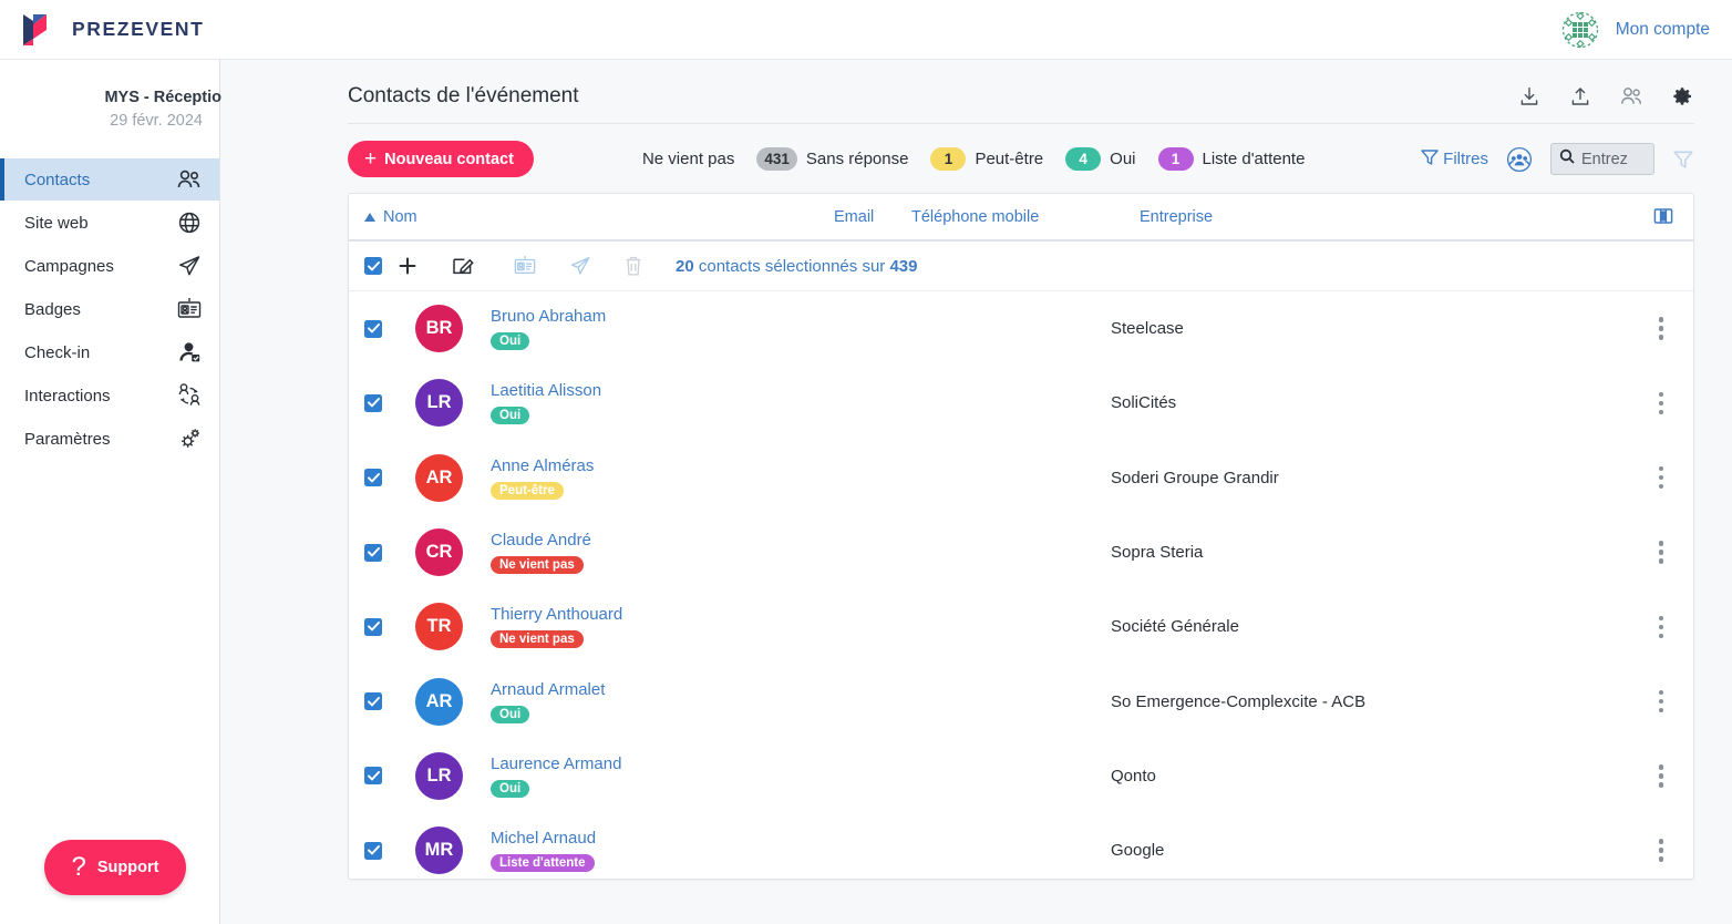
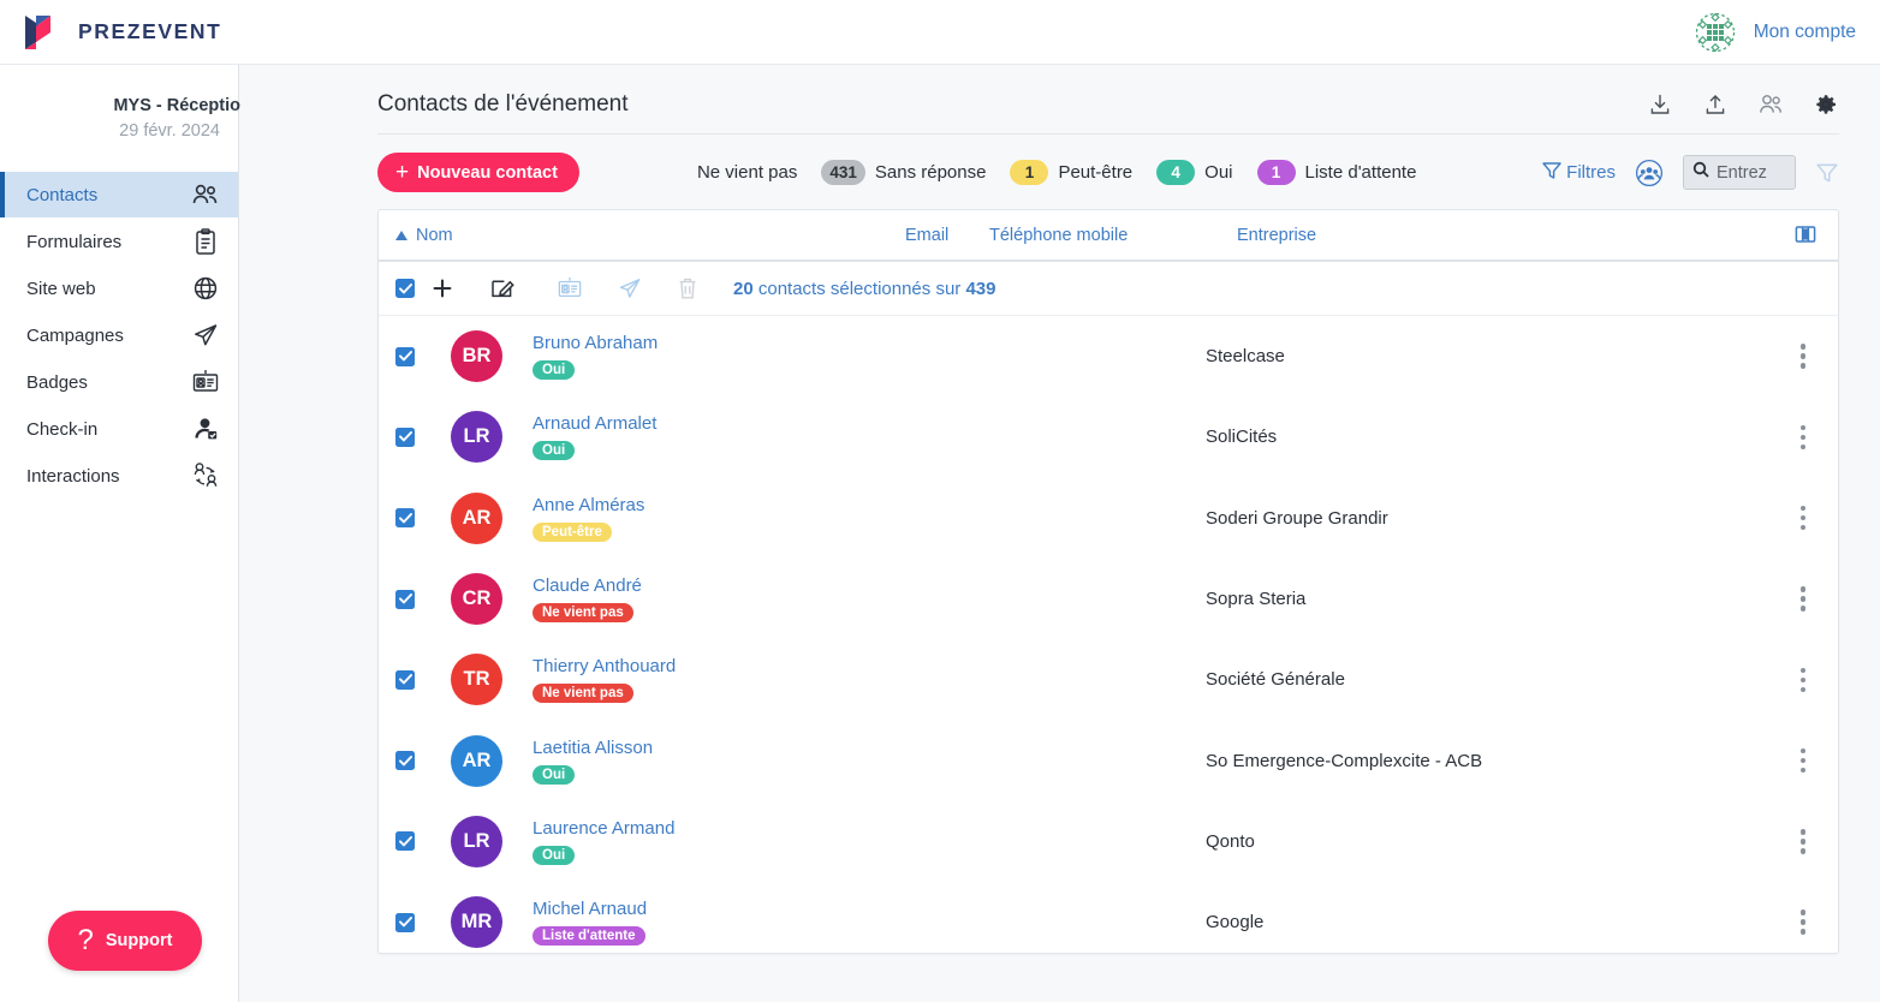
  PREZEVENT
  Mon compte
  MYS - Réceptio
  29 févr. 2024
  Contacts
+ Formulaires
  Site web
  Campagnes
  Badges
  Check-in
  Interactions
- Paramètres
  ?
  Support
  Contacts de l'événement
  +
  Nouveau contact
  Ne vient pas
  431
  Sans réponse
  1
  Peut-être
  4
  Oui
  1
  Liste d'attente
  Filtres
  Entrez
  Nom
  Email
  Téléphone mobile
  Entreprise
  20 contacts sélectionnés sur 439
  BR
  Bruno Abraham
  Oui
  Steelcase
  LR
- Laetitia Alisson
+ Arnaud Armalet
  Oui
  SoliCités
  AR
  Anne Alméras
  Peut-être
  Soderi Groupe Grandir
  CR
  Claude André
  Ne vient pas
  Sopra Steria
  TR
  Thierry Anthouard
  Ne vient pas
  Société Générale
  AR
- Arnaud Armalet
+ Laetitia Alisson
  Oui
  So Emergence-Complexcite - ACB
  LR
  Laurence Armand
  Oui
  Qonto
  MR
  Michel Arnaud
  Liste d'attente
  Google
